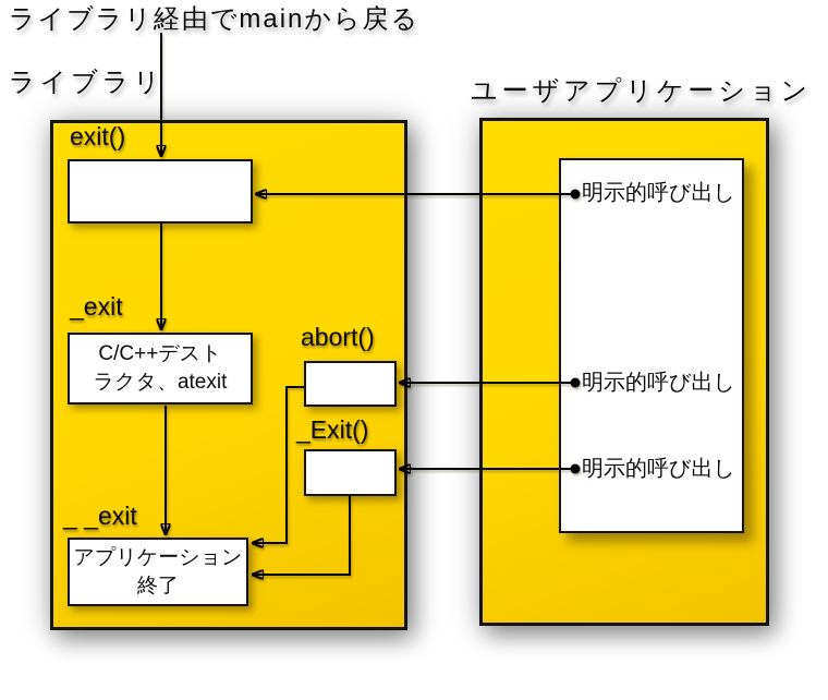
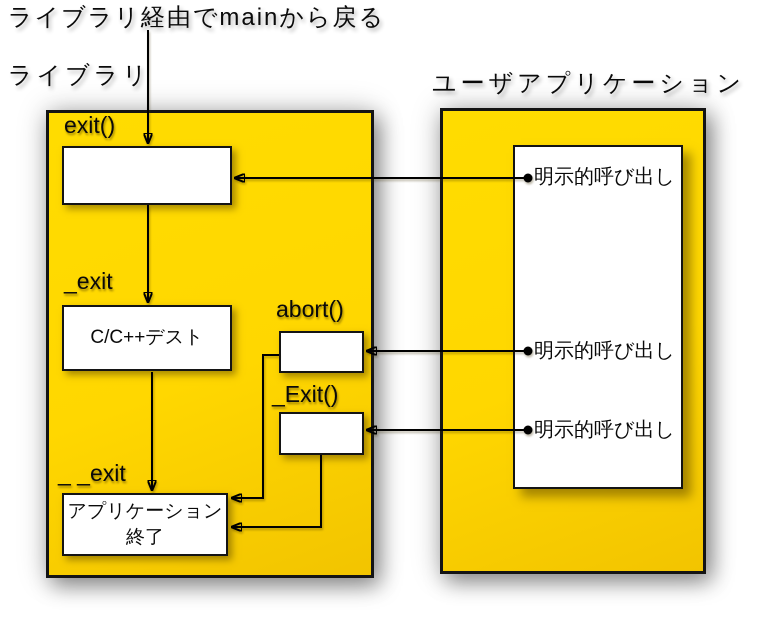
  ライブラリ経由でmainから戻る
  ライブラリ
  ユーザアプリケーション
  C/C++デスト
- ラクタ、atexit
  アプリケーション
  終了
  exit()
  _exit
  _ _exit
  abort()
  _Exit()
  明示的呼び出し
  明示的呼び出し
  明示的呼び出し
